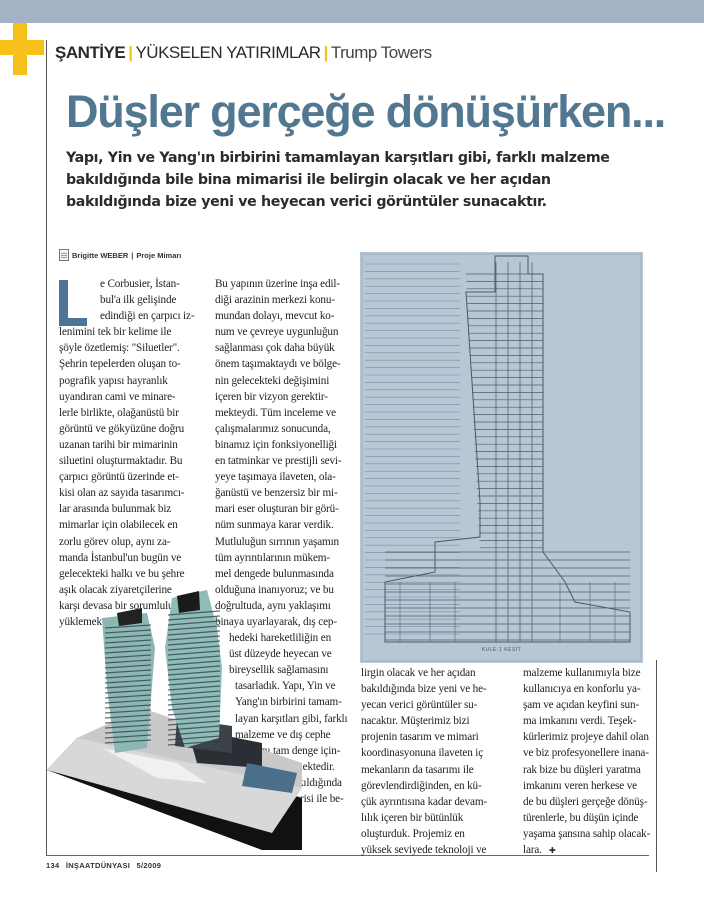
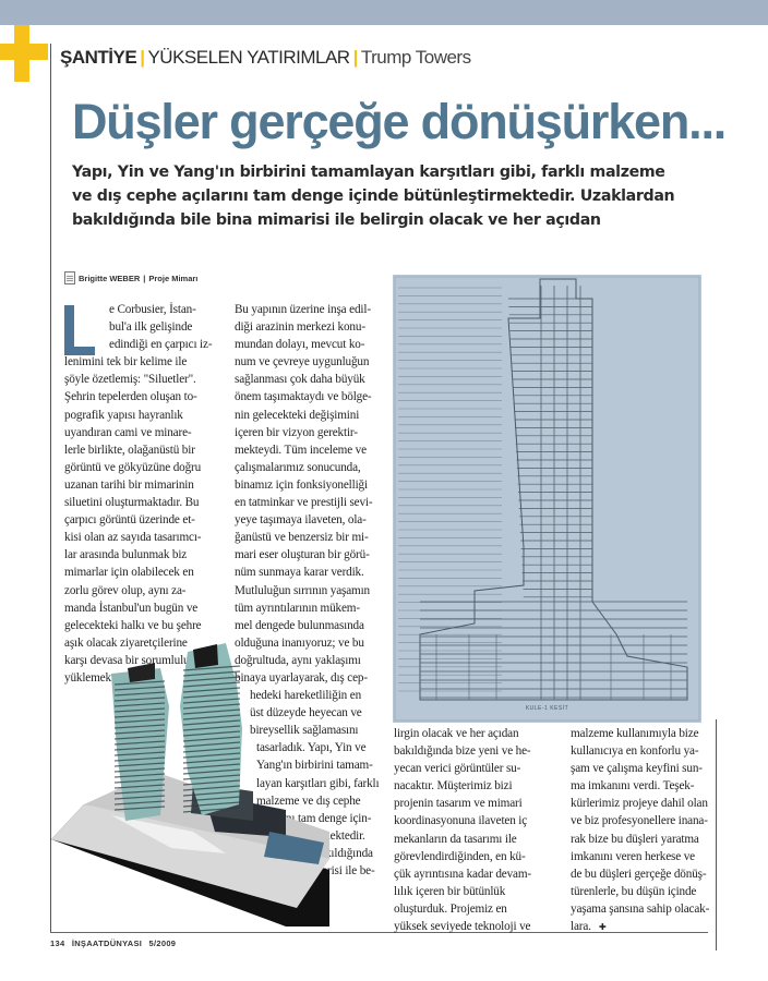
  ŞANTİYE | YÜKSELEN YATIRIMLAR | Trump Towers
  Düşler gerçeğe dönüşürken...
  Yapı, Yin ve Yang'ın birbirini tamamlayan karşıtları gibi, farklı malzeme
+ ve dış cephe açılarını tam denge içinde bütünleştirmektedir. Uzaklardan
  bakıldığında bile bina mimarisi ile belirgin olacak ve her açıdan
- bakıldığında bize yeni ve heyecan verici görüntüler sunacaktır.
  Brigitte WEBER
  |
  Proje Mimarı
  e Corbusier, İstan-
  bul'a ilk gelişinde
  edindiği en çarpıcı iz-
  lenimini tek bir kelime ile
  şöyle özetlemiş: "Siluetler".
  Şehrin tepelerden oluşan to-
  pografik yapısı hayranlık
  uyandıran cami ve minare-
  lerle birlikte, olağanüstü bir
  görüntü ve gökyüzüne doğru
  uzanan tarihi bir mimarinin
  siluetini oluşturmaktadır. Bu
  çarpıcı görüntü üzerinde et-
  kisi olan az sayıda tasarımcı-
  lar arasında bulunmak biz
  mimarlar için olabilecek en
  zorlu görev olup, aynı za-
  manda İstanbul'un bugün ve
  gelecekteki halkı ve bu şehre
  aşık olacak ziyaretçilerine
  karşı devasa bir sorumlulu
  Bu yapının üzerine inşa edil-
  diği arazinin merkezi konu-
  mundan dolayı, mevcut ko-
  num ve çevreye uygunluğun
  sağlanması çok daha büyük
  önem taşımaktaydı ve bölge-
  nin gelecekteki değişimini
  içeren bir vizyon gerektir-
  mekteydi. Tüm inceleme ve
  çalışmalarımız sonucunda,
  binamız için fonksiyonelliği
  en tatminkar ve prestijli sevi-
  yeye taşımaya ilaveten, ola-
  ğanüstü ve benzersiz bir mi-
  mari eser oluşturan bir görü-
  nüm sunmaya karar verdik.
  Mutluluğun sırrının yaşamın
  tüm ayrıntılarının mükem-
  mel dengede bulunmasında
  olduğuna inanıyoruz; ve bu
  doğrultuda, aynı yaklaşımı
  binaya uyarlayarak, dış cep-
  hedeki hareketliliğin en
  üst düzeyde heyecan ve
  bireysellik sağlamasını
  tasarladık. Yapı, Yin ve
  Yang'ın birbirini tamam-
  layan karşıtları gibi, farklı
  malzeme ve dış cephe
  lirgin olacak ve her açıdan
  bakıldığında bize yeni ve he-
  yecan verici görüntüler su-
  nacaktır. Müşterimiz bizi
  projenin tasarım ve mimari
  koordinasyonuna ilaveten iç
  mekanların da tasarımı ile
  görevlendirdiğinden, en kü-
  çük ayrıntısına kadar devam-
  lılık içeren bir bütünlük
  oluşturduk. Projemiz en
  yüksek seviyede teknoloji ve
  malzeme kullanımıyla bize
  kullanıcıya en konforlu ya-
- şam ve açıdan keyfini sun-
+ şam ve çalışma keyfini sun-
  ma imkanını verdi. Teşek-
  kürlerimiz projeye dahil olan
  ve biz profesyonellere inana-
  rak bize bu düşleri yaratma
  imkanını veren herkese ve
  de bu düşleri gerçeğe dönüş-
  türenlerle, bu düşün içinde
  yaşama şansına sahip olacak-
  lara.
  ✚
  134 İNŞAATDÜNYASI 5/2009
